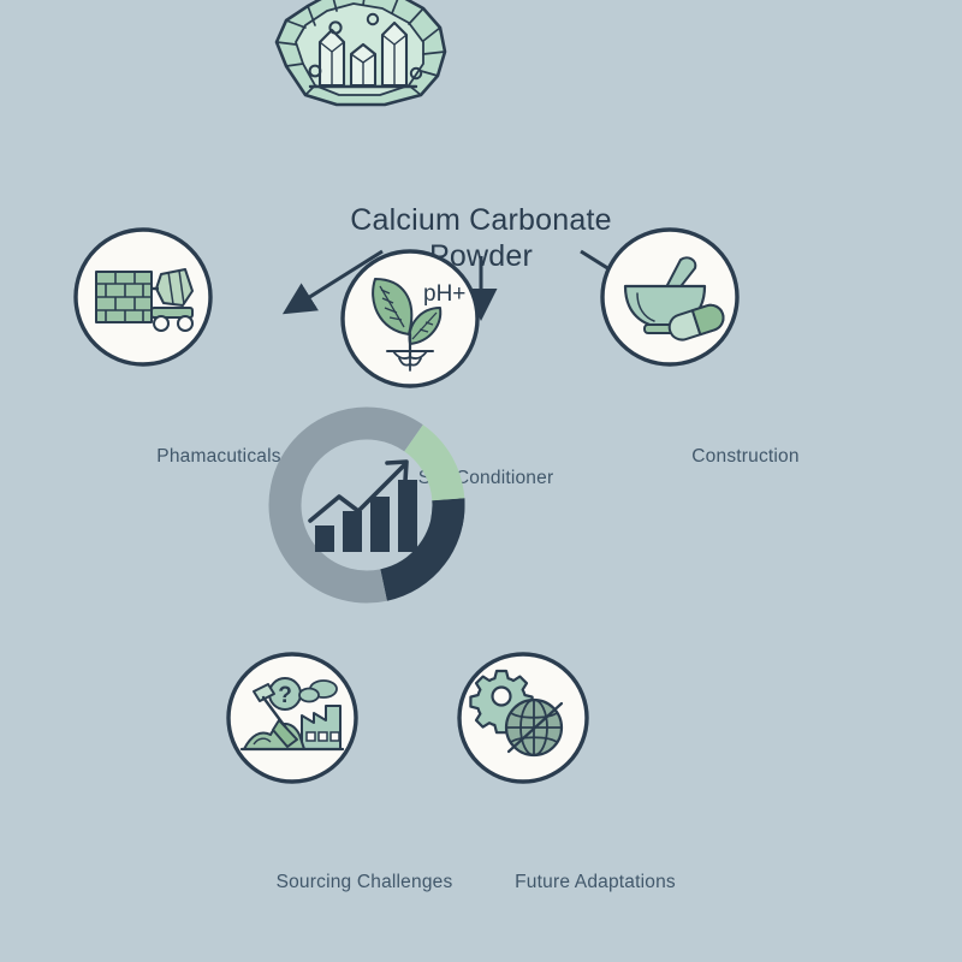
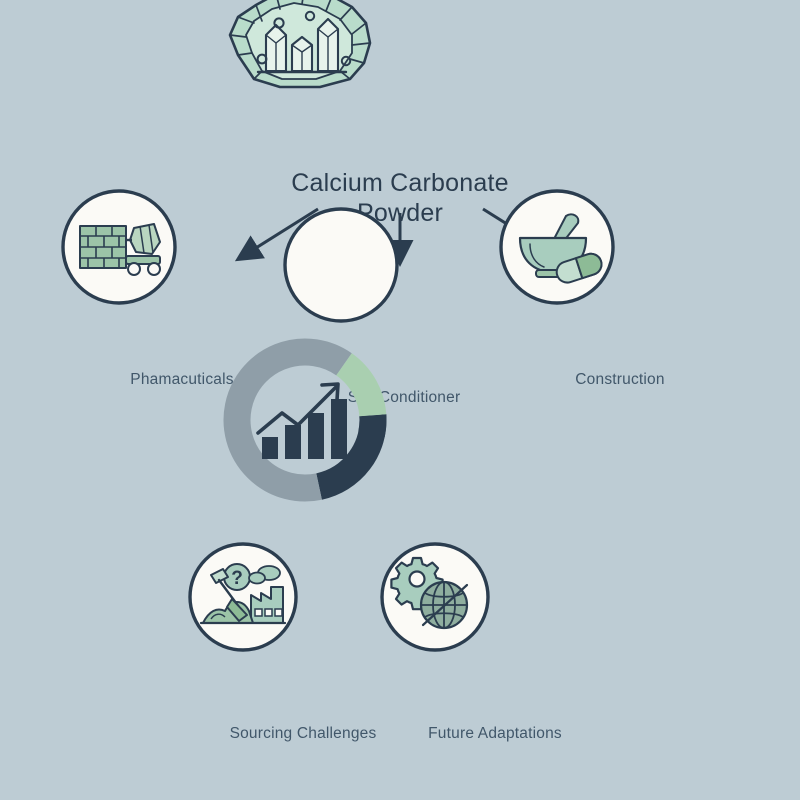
  Calcium Carbonate
  owder
  Phamacuticals
- pH+
  S Conditioner
  Construction
  ?
  Sourcing Challenges
  Future Adaptations
